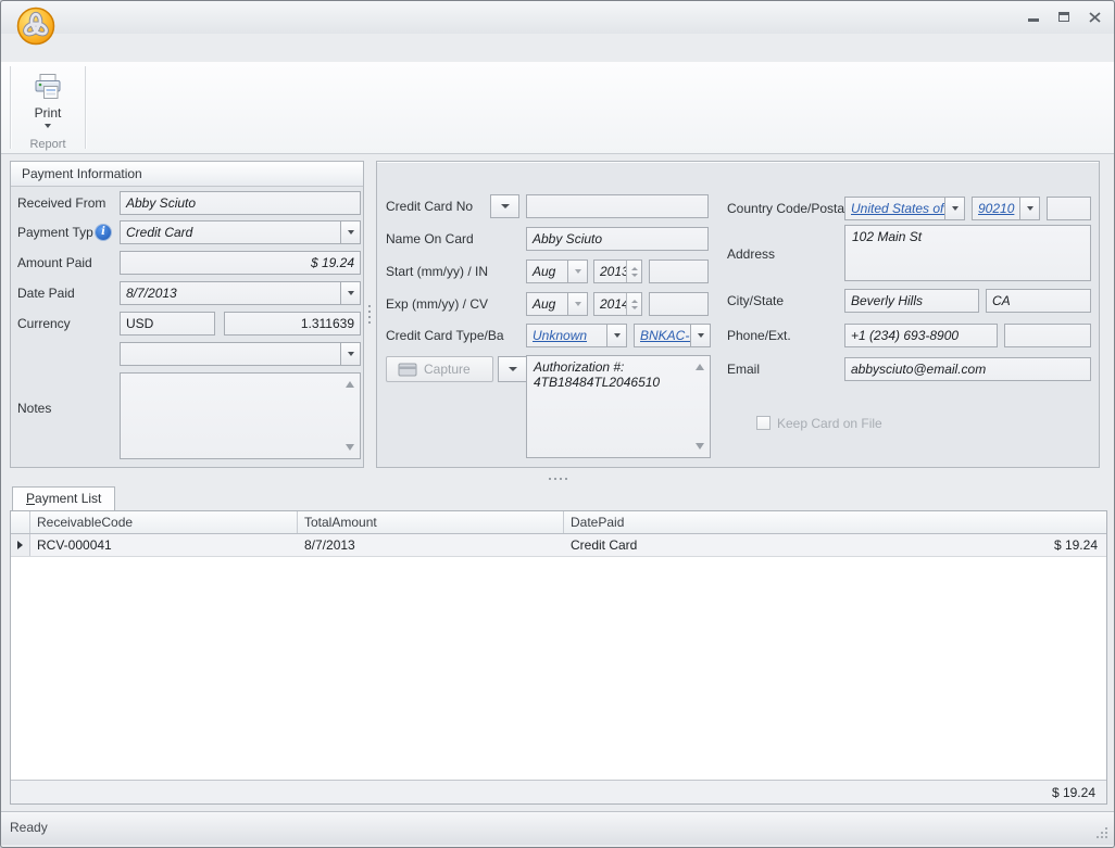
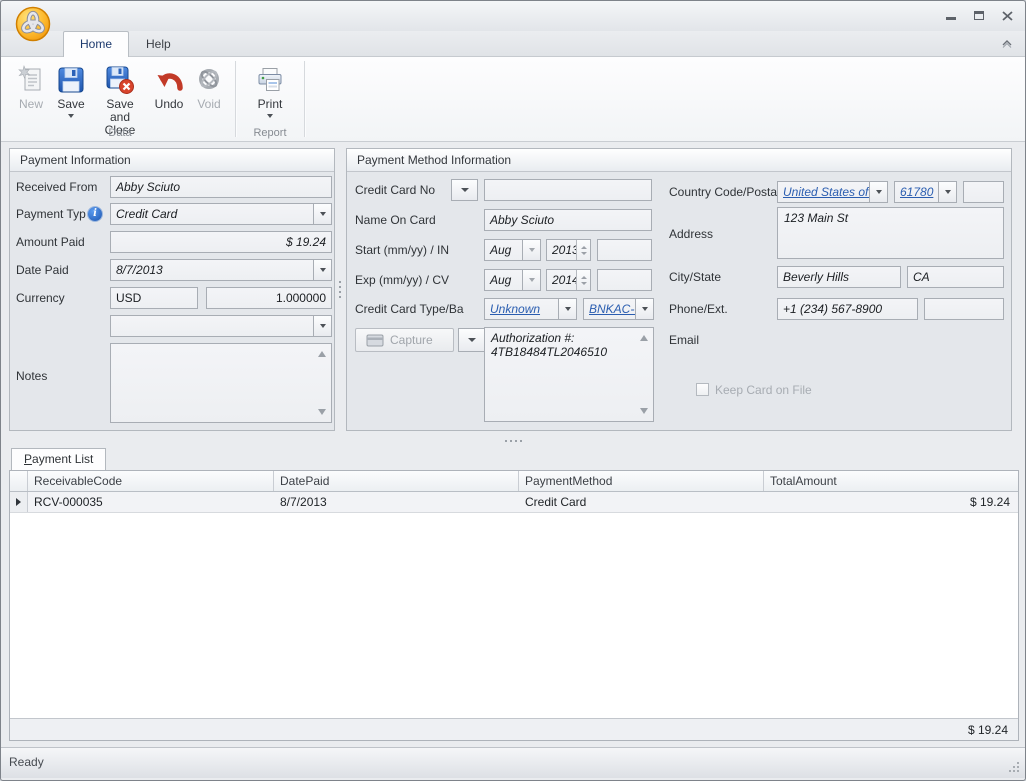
+ Home
+ Help
+ New
+ Save
+ Save and Close
+ Undo
+ Void
+ Data
  Print
  Report
  Payment Information
  Received From
  Abby Sciuto
  Payment Typ
  Credit Card
  Amount Paid
  $ 19.24
  Date Paid
  8/7/2013
  Currency
  USD
- 1.311639
+ 1.000000
  Notes
+ Payment Method Information
  Credit Card No
  Name On Card
  Abby Sciuto
  Start (mm/yy) / IN
  Aug
  201
  Exp (mm/yy) / CV
  Aug
  201
  Credit Card Type/Ba
  Unknown
  BNKAC-
  Capture
  Authorization #:
  4TB18484TL2046510
  Country Code/Posta
  United States of
- 90210
+ 61780
  Address
- 102 Main St
+ 123 Main St
  City/State
  Beverly Hills
  CA
  Phone/Ext.
- +1 (234) 693-8900
+ +1 (234) 567-8900
  Email
- abbysciuto@email.com
  Keep Card on File
  Payment List
  ReceivableCode
- TotalAmount
+ DatePaid
+ PaymentMethod
- DatePaid
+ TotalAmount
- RCV-000041
+ RCV-000035
  8/7/2013
  Credit Card
  $ 19.24
  $ 19.24
  Ready
